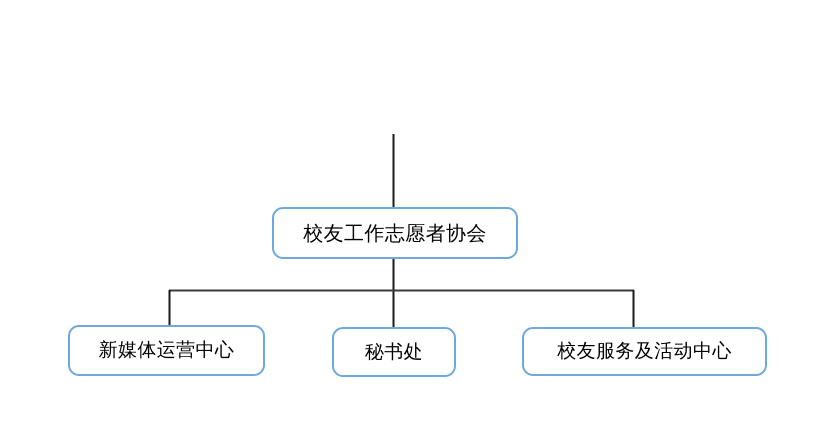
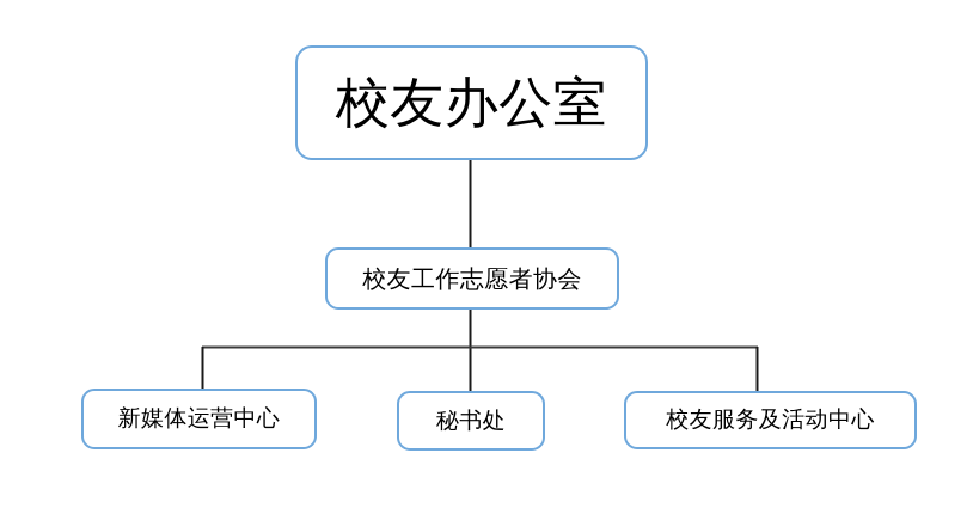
+ 校友办公室
  校友工作志愿者协会
  新媒体运营中心
  秘书处
  校友服务及活动中心
